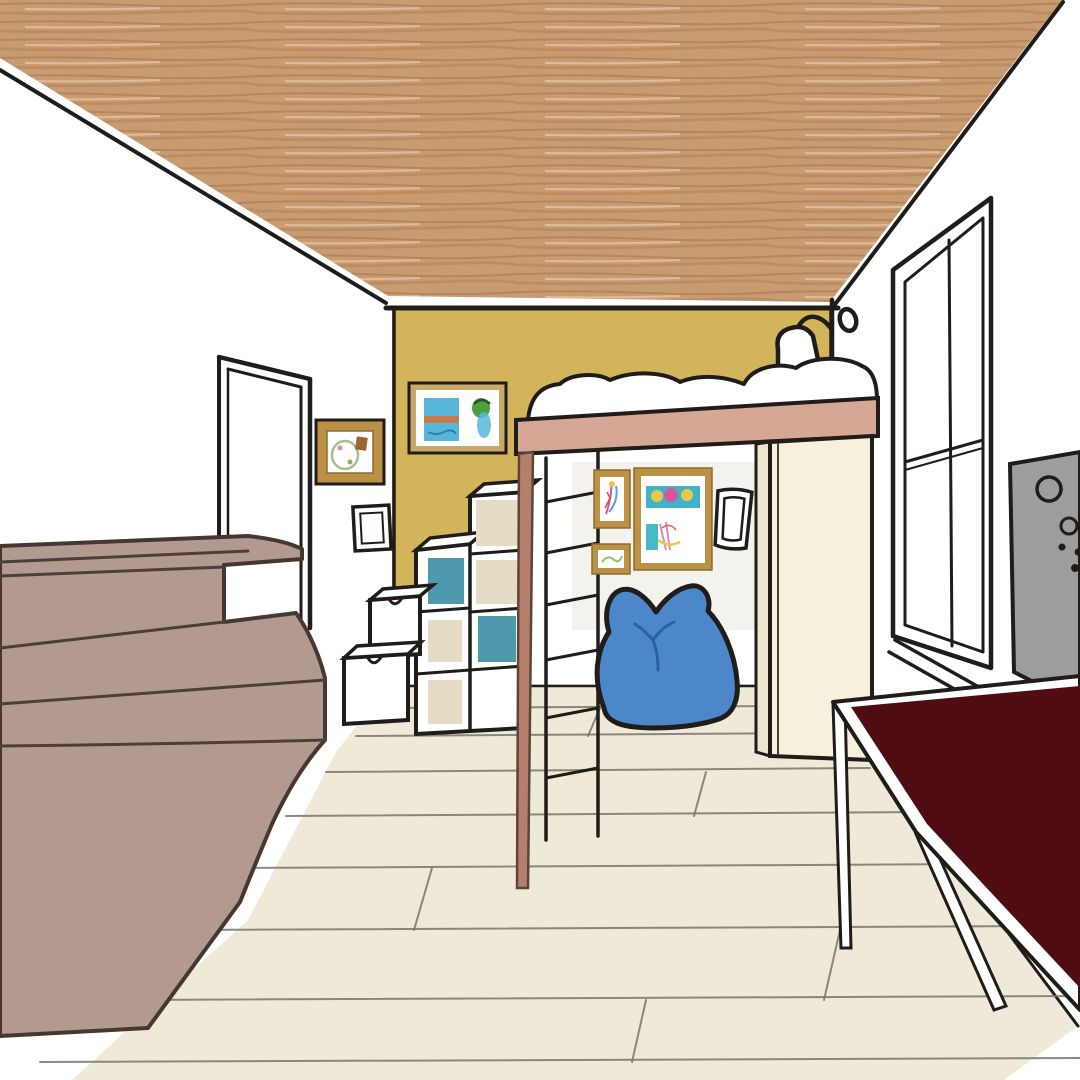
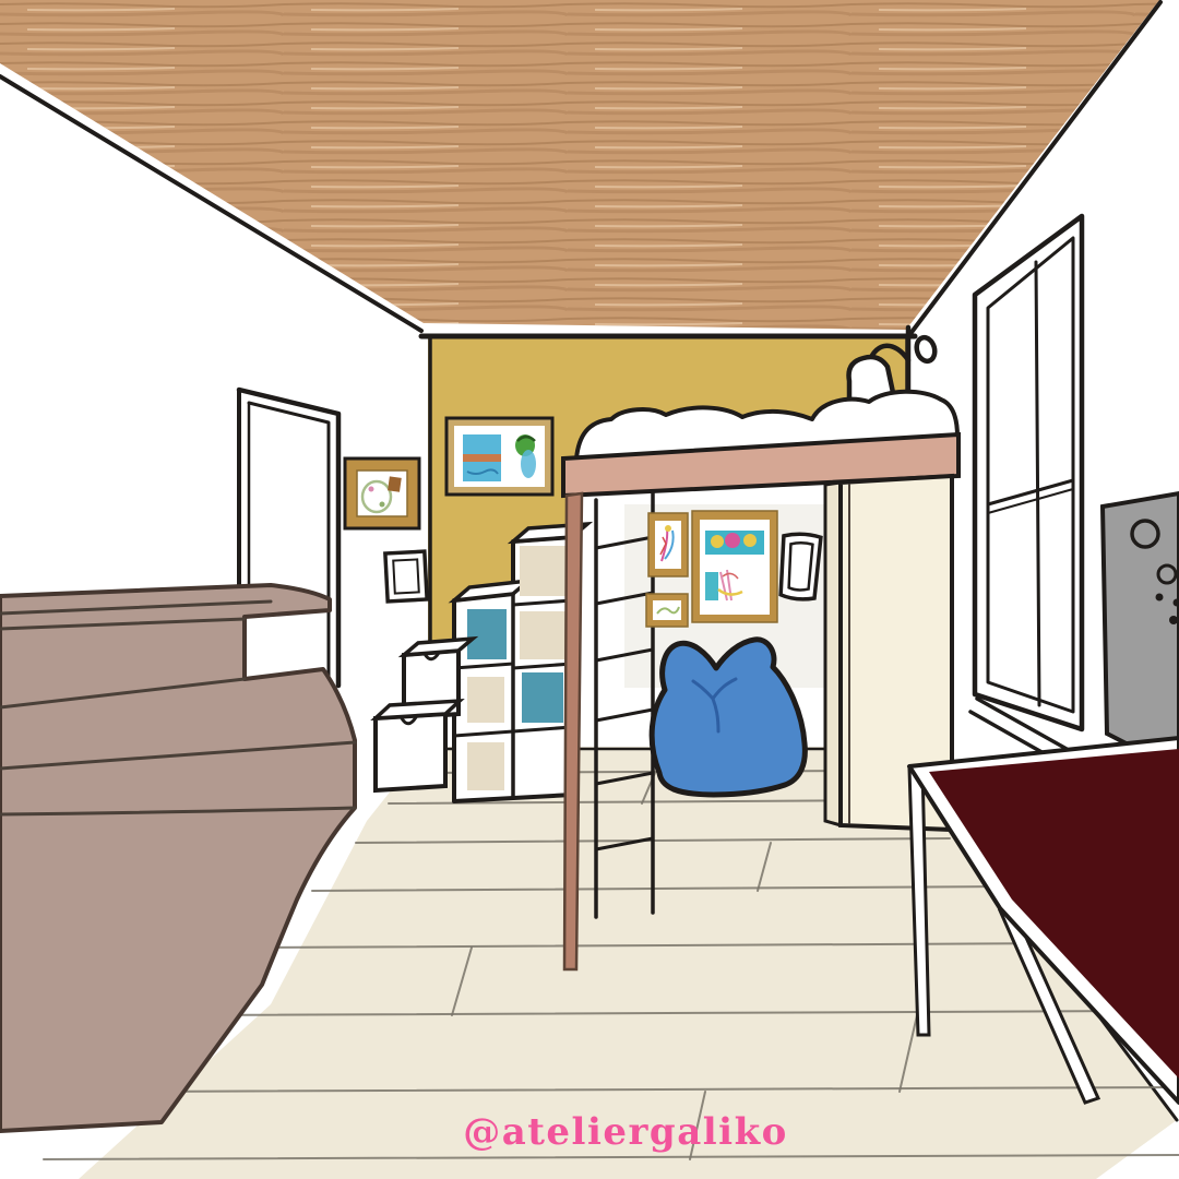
+ @ateliergaliko
